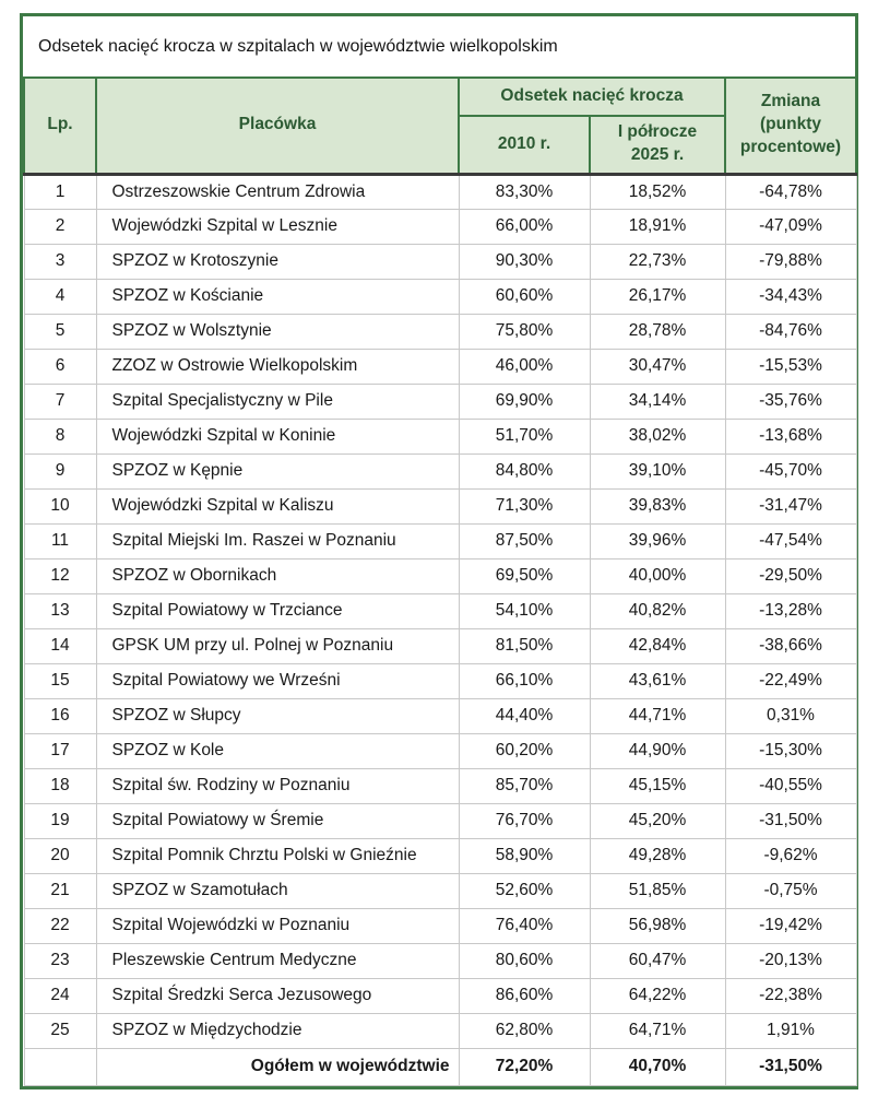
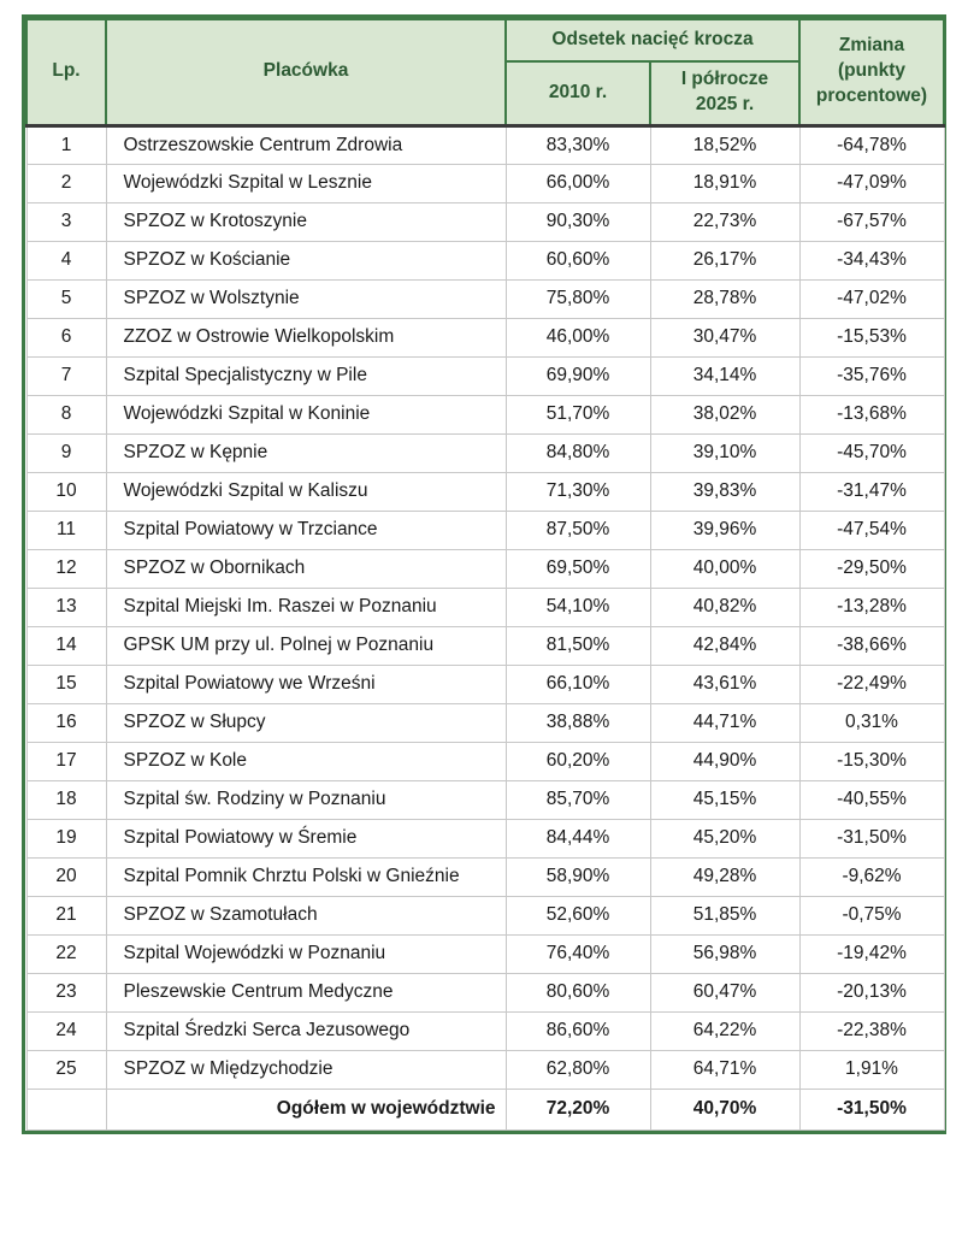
- Odsetek nacięć krocza w szpitalach w województwie wielkopolskim
  Lp.	Placówka	Odsetek nacięć krocza	Zmiana (punkty procentowe)
  2010 r.	I półrocze 2025 r.
  1	Ostrzeszowskie Centrum Zdrowia	83,30%	18,52%	-64,78%
  2	Wojewódzki Szpital w Lesznie	66,00%	18,91%	-47,09%
- 3	SPZOZ w Krotoszynie	90,30%	22,73%	-79,88%
+ 3	SPZOZ w Krotoszynie	90,30%	22,73%	-67,57%
  4	SPZOZ w Kościanie	60,60%	26,17%	-34,43%
- 5	SPZOZ w Wolsztynie	75,80%	28,78%	-84,76%
+ 5	SPZOZ w Wolsztynie	75,80%	28,78%	-47,02%
  6	ZZOZ w Ostrowie Wielkopolskim	46,00%	30,47%	-15,53%
  7	Szpital Specjalistyczny w Pile	69,90%	34,14%	-35,76%
  8	Wojewódzki Szpital w Koninie	51,70%	38,02%	-13,68%
  9	SPZOZ w Kępnie	84,80%	39,10%	-45,70%
  10	Wojewódzki Szpital w Kaliszu	71,30%	39,83%	-31,47%
- 11	Szpital Miejski Im. Raszei w Poznaniu	87,50%	39,96%	-47,54%
+ 11	Szpital Powiatowy w Trzciance	87,50%	39,96%	-47,54%
  12	SPZOZ w Obornikach	69,50%	40,00%	-29,50%
- 13	Szpital Powiatowy w Trzciance	54,10%	40,82%	-13,28%
+ 13	Szpital Miejski Im. Raszei w Poznaniu	54,10%	40,82%	-13,28%
  14	GPSK UM przy ul. Polnej w Poznaniu	81,50%	42,84%	-38,66%
  15	Szpital Powiatowy we Wrześni	66,10%	43,61%	-22,49%
- 16	SPZOZ w Słupcy	44,40%	44,71%	0,31%
+ 16	SPZOZ w Słupcy	38,88%	44,71%	0,31%
  17	SPZOZ w Kole	60,20%	44,90%	-15,30%
  18	Szpital św. Rodziny w Poznaniu	85,70%	45,15%	-40,55%
- 19	Szpital Powiatowy w Śremie	76,70%	45,20%	-31,50%
+ 19	Szpital Powiatowy w Śremie	84,44%	45,20%	-31,50%
  20	Szpital Pomnik Chrztu Polski w Gnieźnie	58,90%	49,28%	-9,62%
  21	SPZOZ w Szamotułach	52,60%	51,85%	-0,75%
  22	Szpital Wojewódzki w Poznaniu	76,40%	56,98%	-19,42%
  23	Pleszewskie Centrum Medyczne	80,60%	60,47%	-20,13%
  24	Szpital Średzki Serca Jezusowego	86,60%	64,22%	-22,38%
  25	SPZOZ w Międzychodzie	62,80%	64,71%	1,91%
  	Ogółem w województwie	72,20%	40,70%	-31,50%
